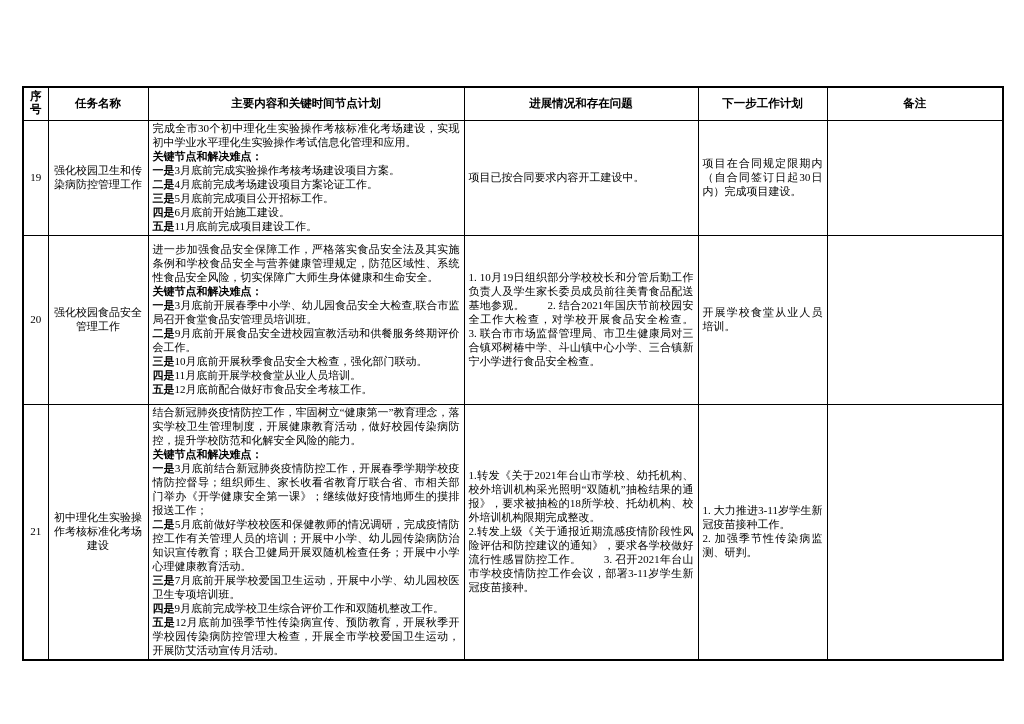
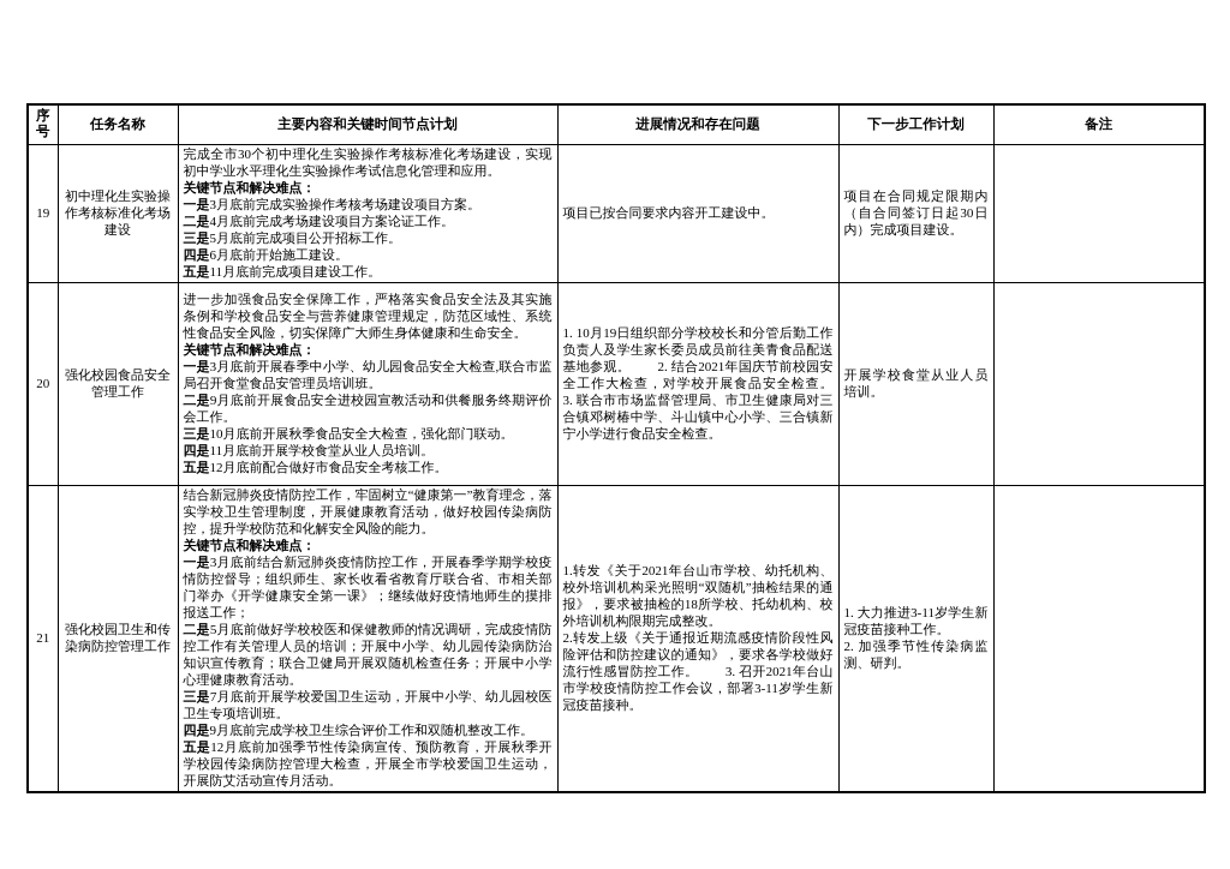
  序号	任务名称	主要内容和关键时间节点计划	进展情况和存在问题	下一步工作计划	备注
- 19	强化校园卫生和传染病防控管理工作	完成全市30个初中理化生实验操作考核标准化考场建设，实现初中学业水平理化生实验操作考试信息化管理和应用。关键节点和解决难点：一是3月底前完成实验操作考核考场建设项目方案。二是4月底前完成考场建设项目方案论证工作。三是5月底前完成项目公开招标工作。四是6月底前开始施工建设。五是11月底前完成项目建设工作。	项目已按合同要求内容开工建设中。	项目在合同规定限期内（自合同签订日起30日内）完成项目建设。
+ 19	初中理化生实验操作考核标准化考场建设	完成全市30个初中理化生实验操作考核标准化考场建设，实现初中学业水平理化生实验操作考试信息化管理和应用。关键节点和解决难点：一是3月底前完成实验操作考核考场建设项目方案。二是4月底前完成考场建设项目方案论证工作。三是5月底前完成项目公开招标工作。四是6月底前开始施工建设。五是11月底前完成项目建设工作。	项目已按合同要求内容开工建设中。	项目在合同规定限期内（自合同签订日起30日内）完成项目建设。
  20	强化校园食品安全管理工作	进一步加强食品安全保障工作，严格落实食品安全法及其实施条例和学校食品安全与营养健康管理规定，防范区域性、系统性食品安全风险，切实保障广大师生身体健康和生命安全。关键节点和解决难点：一是3月底前开展春季中小学、幼儿园食品安全大检查,联合市监局召开食堂食品安管理员培训班。二是9月底前开展食品安全进校园宣教活动和供餐服务终期评价会工作。三是10月底前开展秋季食品安全大检查，强化部门联动。四是11月底前开展学校食堂从业人员培训。五是12月底前配合做好市食品安全考核工作。	1. 10月19日组织部分学校校长和分管后勤工作负责人及学生家长委员成员前往美青食品配送基地参观。 2. 结合2021年国庆节前校园安全工作大检查，对学校开展食品安全检查。 3. 联合市市场监督管理局、市卫生健康局对三合镇邓树椿中学、斗山镇中心小学、三合镇新宁小学进行食品安全检查。	开展学校食堂从业人员培训。
- 21	初中理化生实验操作考核标准化考场建设	结合新冠肺炎疫情防控工作，牢固树立“健康第一”教育理念，落实学校卫生管理制度，开展健康教育活动，做好校园传染病防控，提升学校防范和化解安全风险的能力。关键节点和解决难点：一是3月底前结合新冠肺炎疫情防控工作，开展春季学期学校疫情防控督导；组织师生、家长收看省教育厅联合省、市相关部门举办《开学健康安全第一课》；继续做好疫情地师生的摸排报送工作；二是5月底前做好学校校医和保健教师的情况调研，完成疫情防控工作有关管理人员的培训；开展中小学、幼儿园传染病防治知识宣传教育；联合卫健局开展双随机检查任务；开展中小学心理健康教育活动。三是7月底前开展学校爱国卫生运动，开展中小学、幼儿园校医卫生专项培训班。四是9月底前完成学校卫生综合评价工作和双随机整改工作。五是12月底前加强季节性传染病宣传、预防教育，开展秋季开学校园传染病防控管理大检查，开展全市学校爱国卫生运动，开展防艾活动宣传月活动。	1.转发《关于2021年台山市学校、幼托机构、校外培训机构采光照明“双随机”抽检结果的通报》，要求被抽检的18所学校、托幼机构、校外培训机构限期完成整改。2.转发上级《关于通报近期流感疫情阶段性风险评估和防控建议的通知》，要求各学校做好流行性感冒防控工作。 3. 召开2021年台山市学校疫情防控工作会议，部署3-11岁学生新冠疫苗接种。	1. 大力推进3-11岁学生新冠疫苗接种工作。2. 加强季节性传染病监测、研判。
+ 21	强化校园卫生和传染病防控管理工作	结合新冠肺炎疫情防控工作，牢固树立“健康第一”教育理念，落实学校卫生管理制度，开展健康教育活动，做好校园传染病防控，提升学校防范和化解安全风险的能力。关键节点和解决难点：一是3月底前结合新冠肺炎疫情防控工作，开展春季学期学校疫情防控督导；组织师生、家长收看省教育厅联合省、市相关部门举办《开学健康安全第一课》；继续做好疫情地师生的摸排报送工作；二是5月底前做好学校校医和保健教师的情况调研，完成疫情防控工作有关管理人员的培训；开展中小学、幼儿园传染病防治知识宣传教育；联合卫健局开展双随机检查任务；开展中小学心理健康教育活动。三是7月底前开展学校爱国卫生运动，开展中小学、幼儿园校医卫生专项培训班。四是9月底前完成学校卫生综合评价工作和双随机整改工作。五是12月底前加强季节性传染病宣传、预防教育，开展秋季开学校园传染病防控管理大检查，开展全市学校爱国卫生运动，开展防艾活动宣传月活动。	1.转发《关于2021年台山市学校、幼托机构、校外培训机构采光照明“双随机”抽检结果的通报》，要求被抽检的18所学校、托幼机构、校外培训机构限期完成整改。2.转发上级《关于通报近期流感疫情阶段性风险评估和防控建议的通知》，要求各学校做好流行性感冒防控工作。 3. 召开2021年台山市学校疫情防控工作会议，部署3-11岁学生新冠疫苗接种。	1. 大力推进3-11岁学生新冠疫苗接种工作。2. 加强季节性传染病监测、研判。
